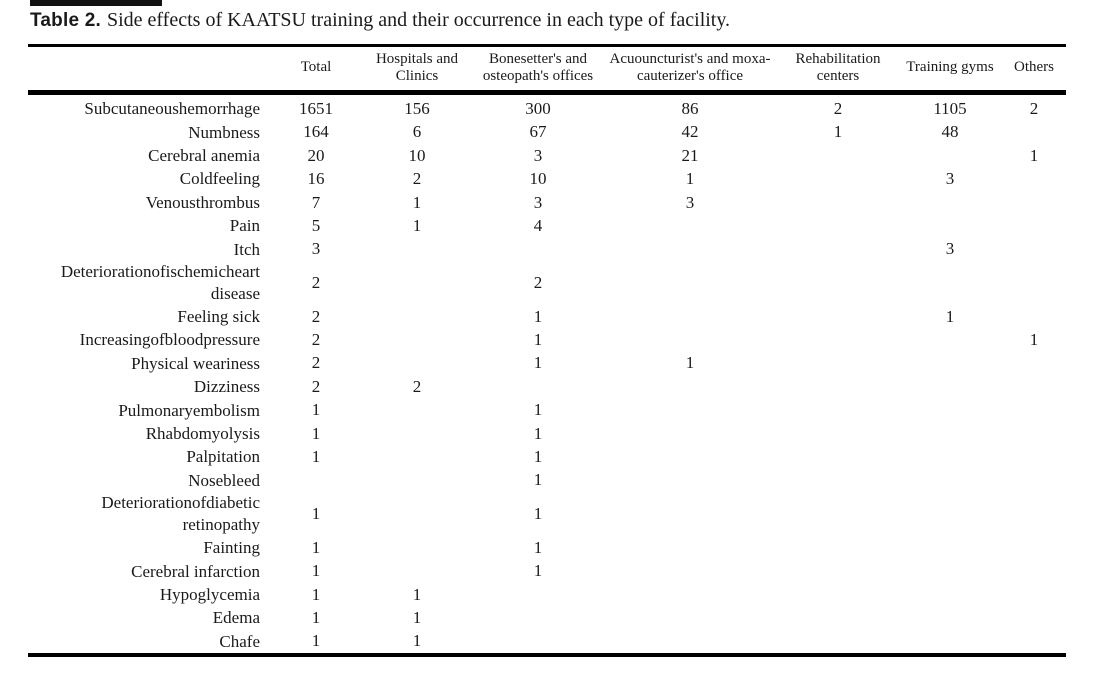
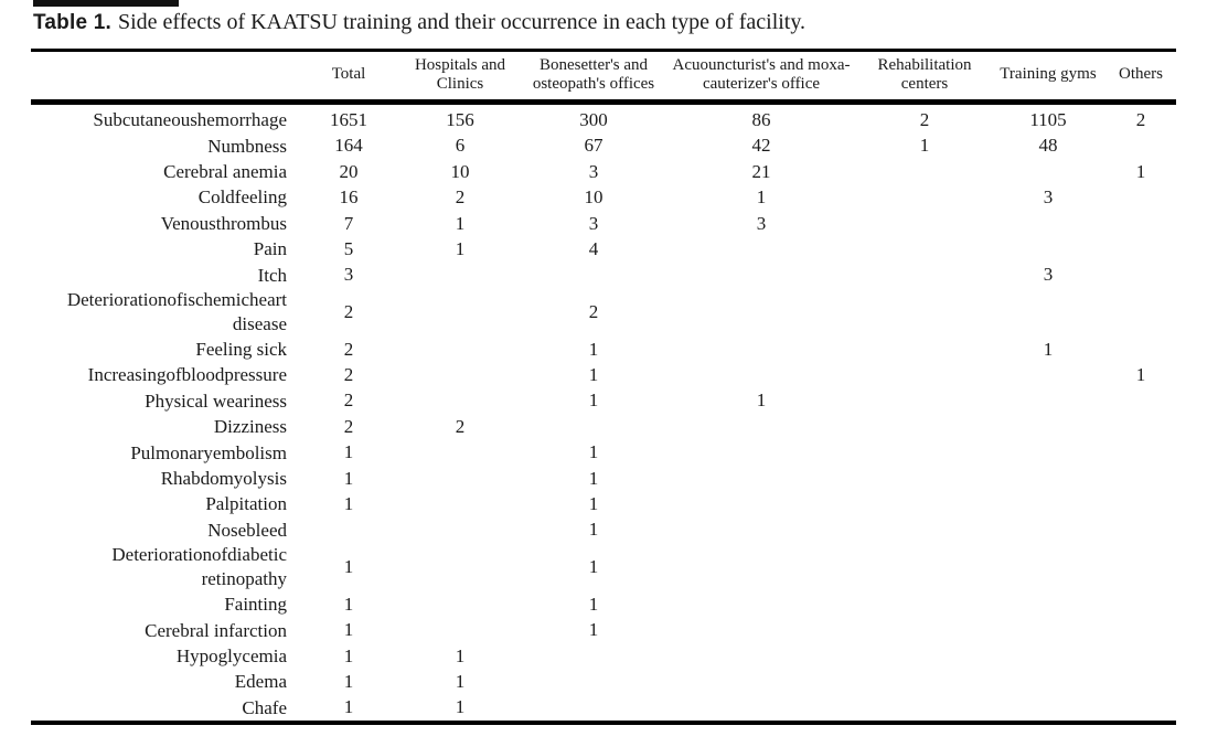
- Table 2. Side effects of KAATSU training and their occurrence in each type of facility.
+ Table 1. Side effects of KAATSU training and their occurrence in each type of facility.
  	Total	Hospitals and Clinics	Bonesetter's and osteopath's offices	Acuouncturist's and moxa-cauterizer's office	Rehabilitation centers	Training gyms	Others
  Subcutaneoushemorrhage	1651	156	300	86	2	1105	2
  Numbness	164	6	67	42	1	48
  Cerebral anemia	20	10	3	21			1
  Coldfeeling	16	2	10	1		3
  Venousthrombus	7	1	3	3
  Pain	5	1	4
  Itch	3					3
  Deteriorationofischemicheartdisease	2		2
  Feeling sick	2		1			1
  Increasingofbloodpressure	2		1				1
  Physical weariness	2		1	1
  Dizziness	2	2
  Pulmonaryembolism	1		1
  Rhabdomyolysis	1		1
  Palpitation	1		1
  Nosebleed			1
  Deteriorationofdiabeticretinopathy	1		1
  Fainting	1		1
  Cerebral infarction	1		1
  Hypoglycemia	1	1
  Edema	1	1
  Chafe	1	1
